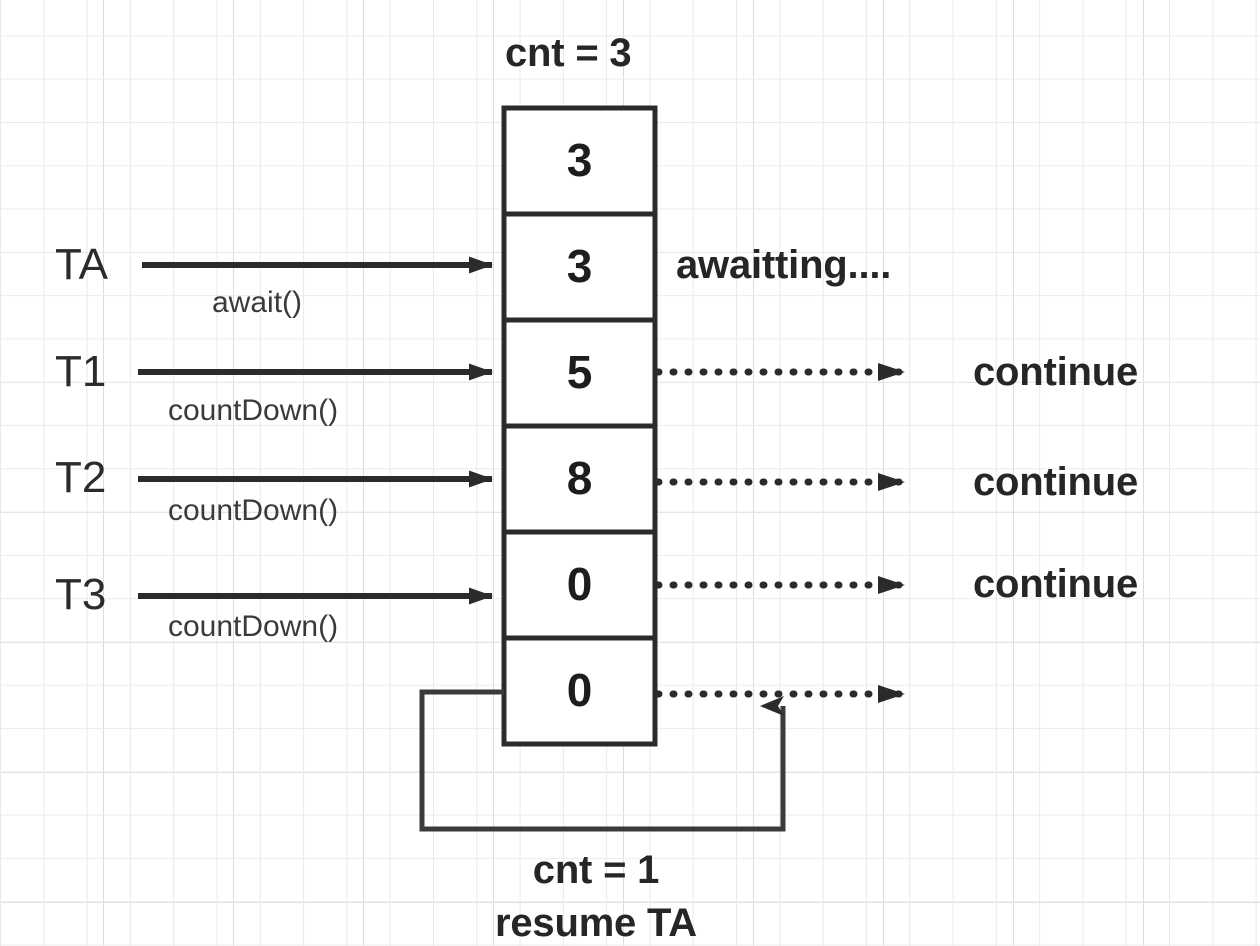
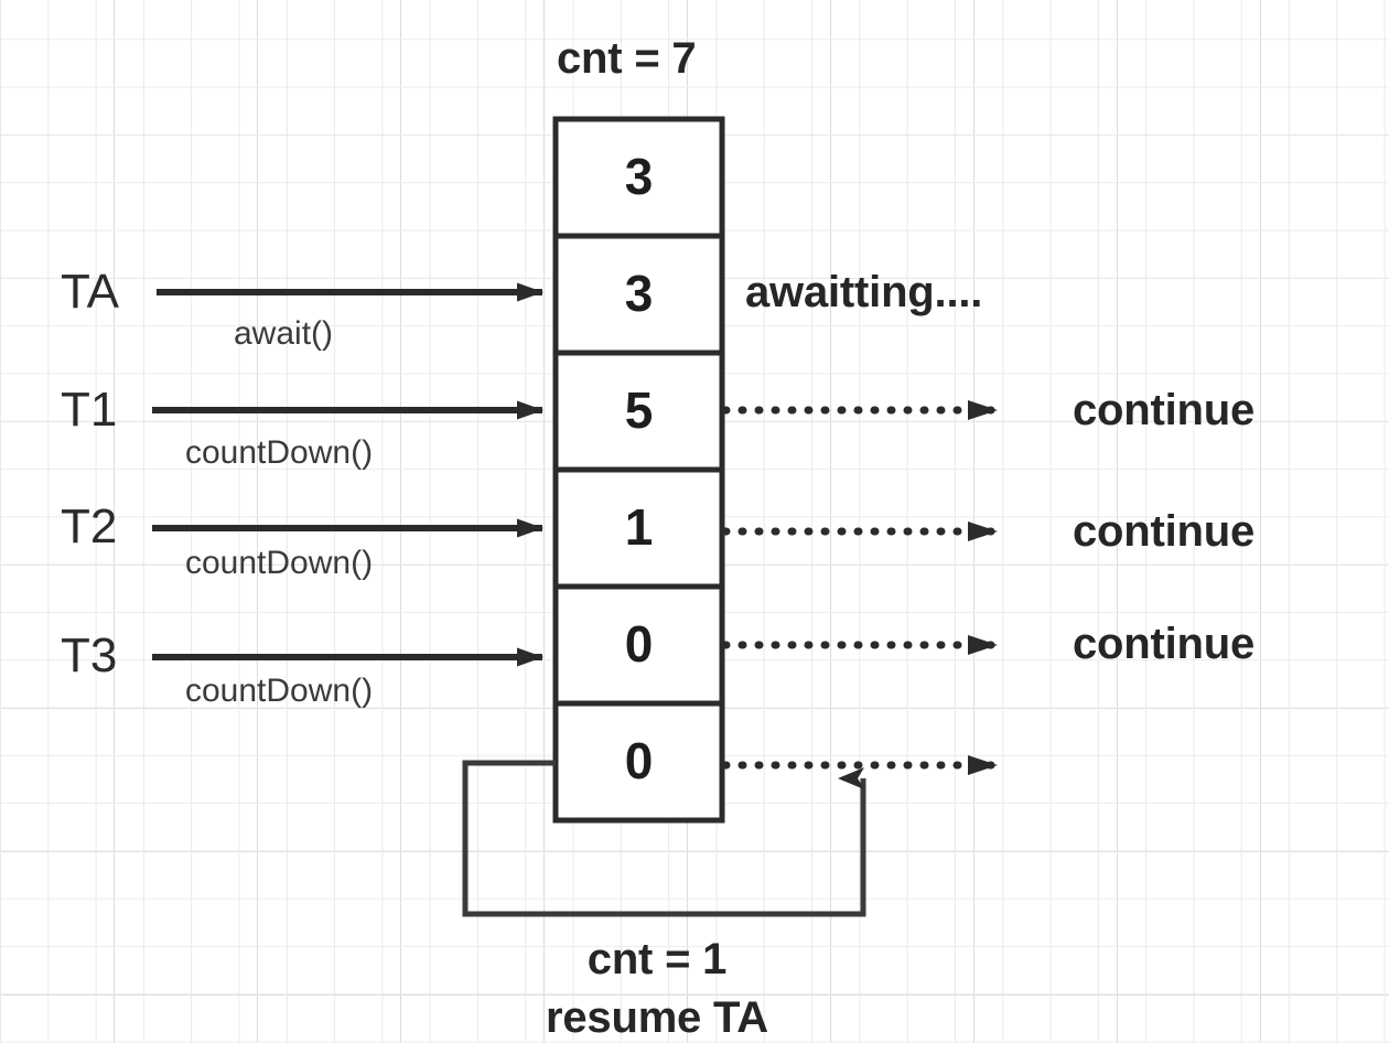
- cnt = 3
+ cnt = 7
  3
  3
  5
- 8
+ 1
  0
  0
  TA
  await()
  T1
  countDown()
  T2
  countDown()
  T3
  countDown()
  awaitting....
  continue
  continue
  continue
  cnt = 1
  resume TA
